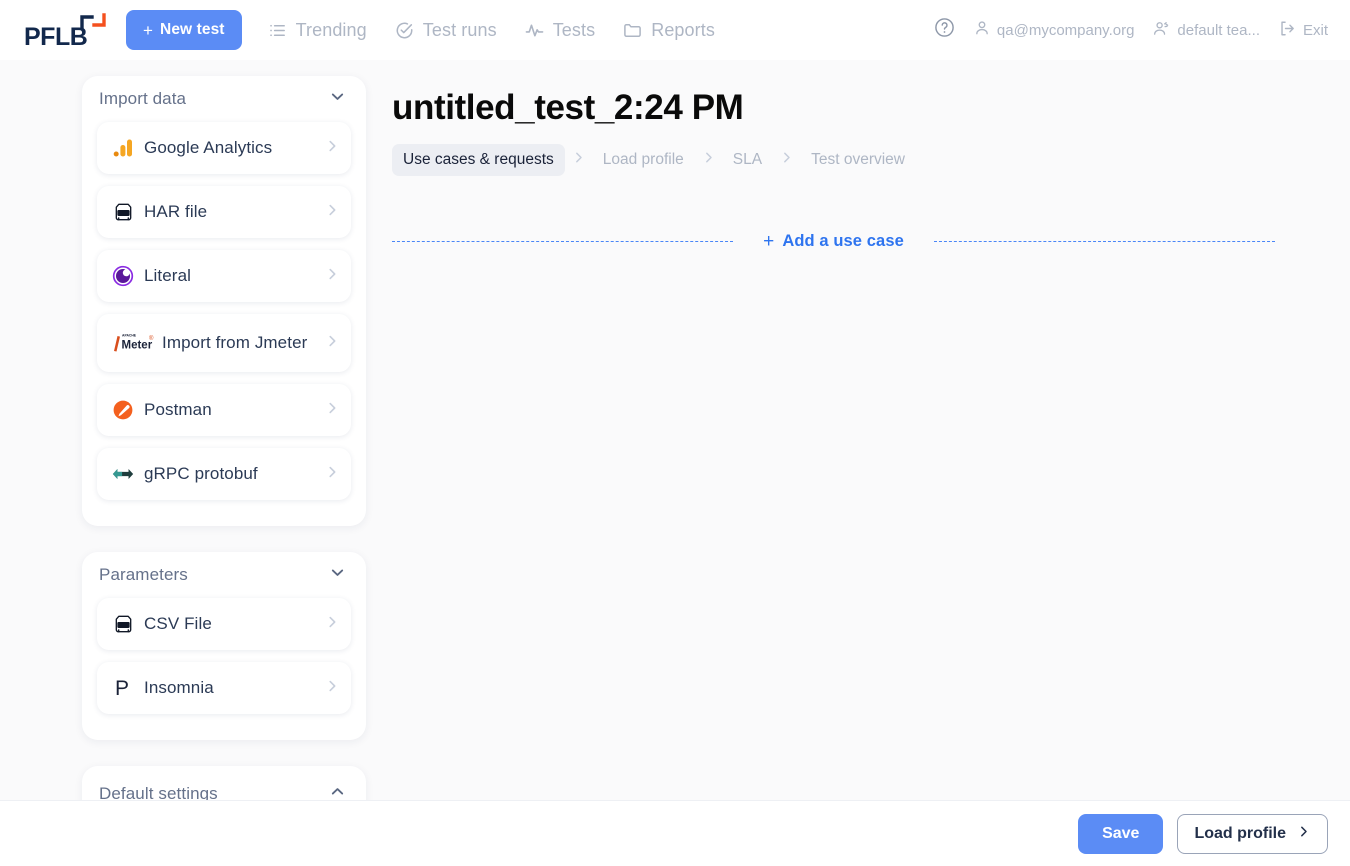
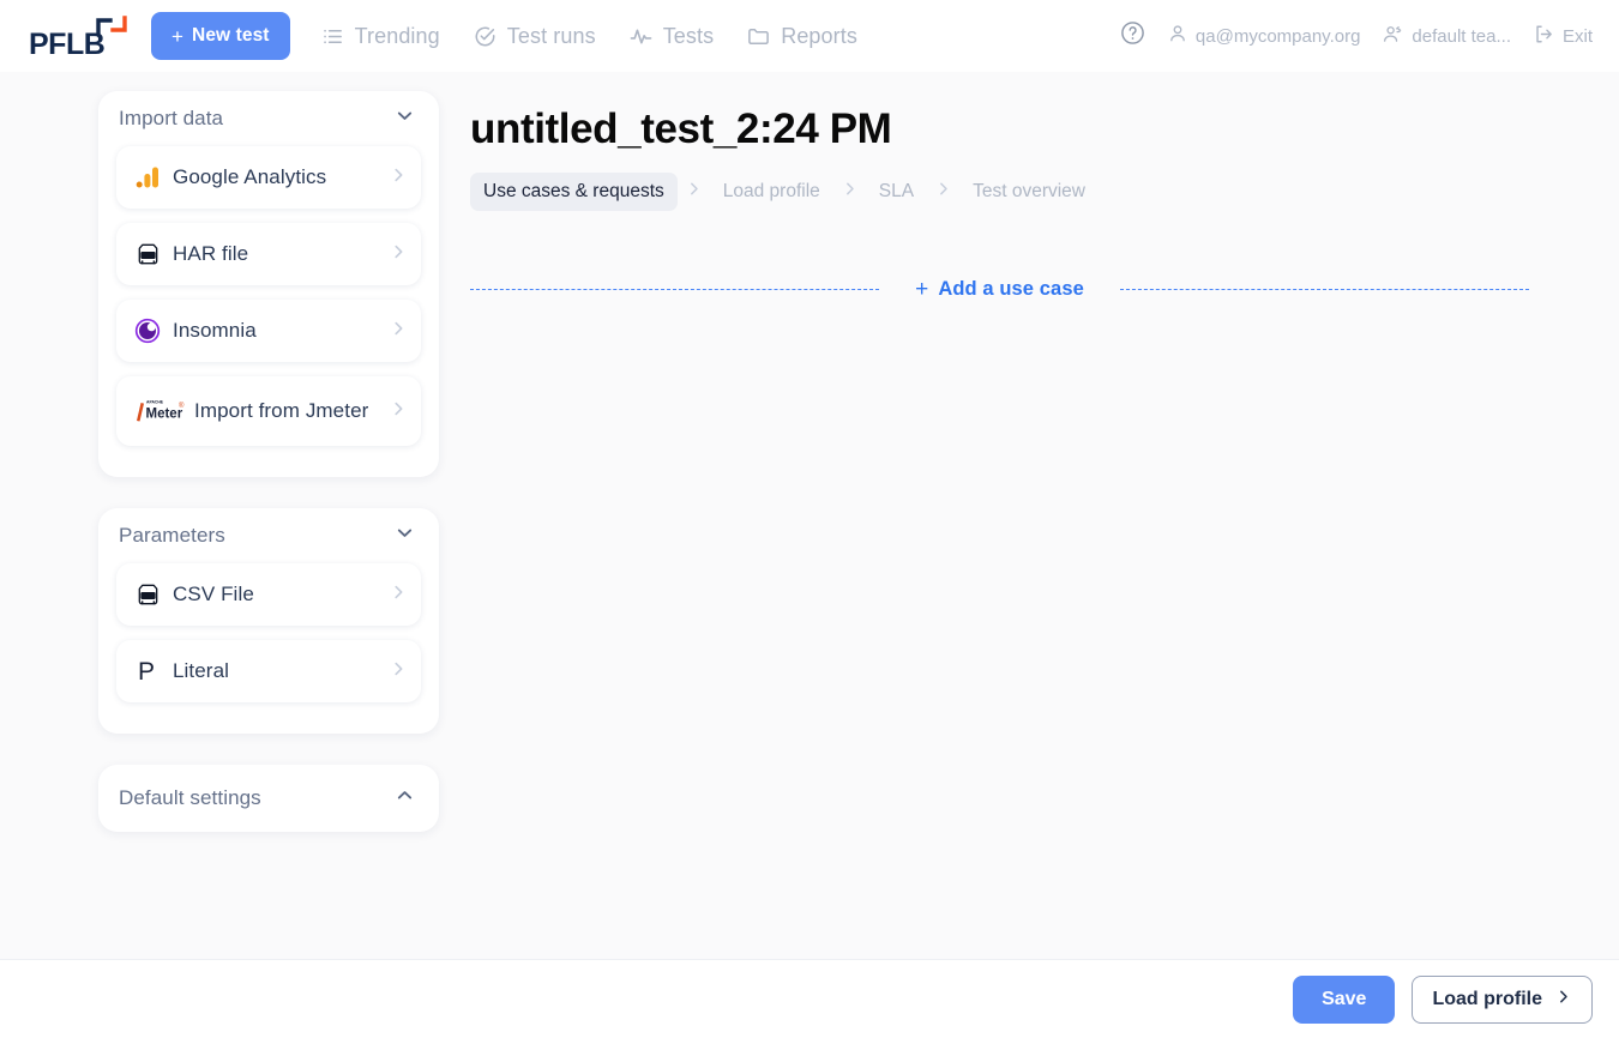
  PFLB
  +
  New test
  Trending
  Test runs
  Tests
  Reports
  qa@mycompany.org
  default tea...
  Exit
  Import data
  Google Analytics
  HAR file
- Literal
+ Insomnia
  Meter
  Import from Jmeter
- Postman
- gRPC protobuf
  Parameters
  CSV File
  P
- Insomnia
+ Literal
  Default settings
  untitled_test_2:24 PM
  Use cases & requests
  Load profile
  SLA
  Test overview
  +
  Add a use case
  Save
  Load profile
